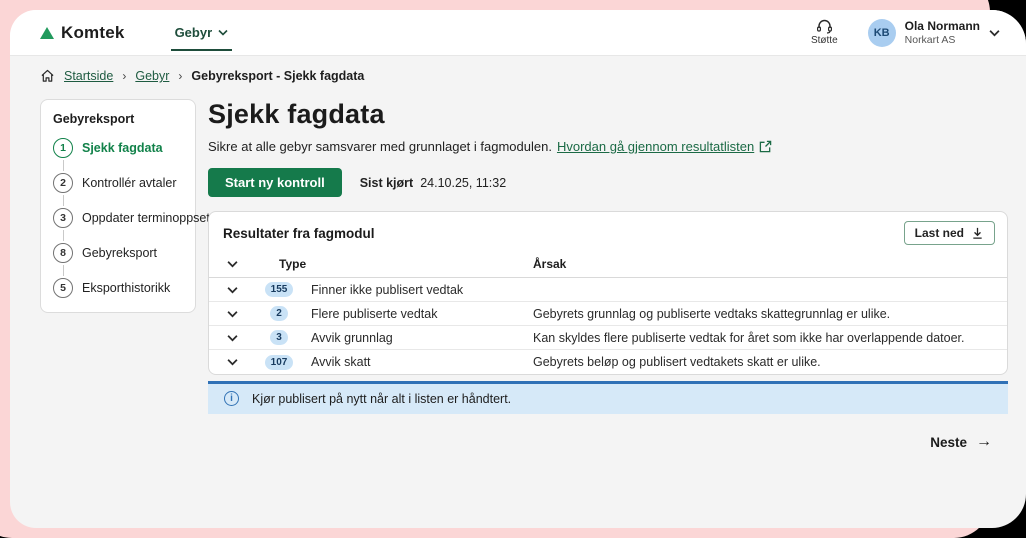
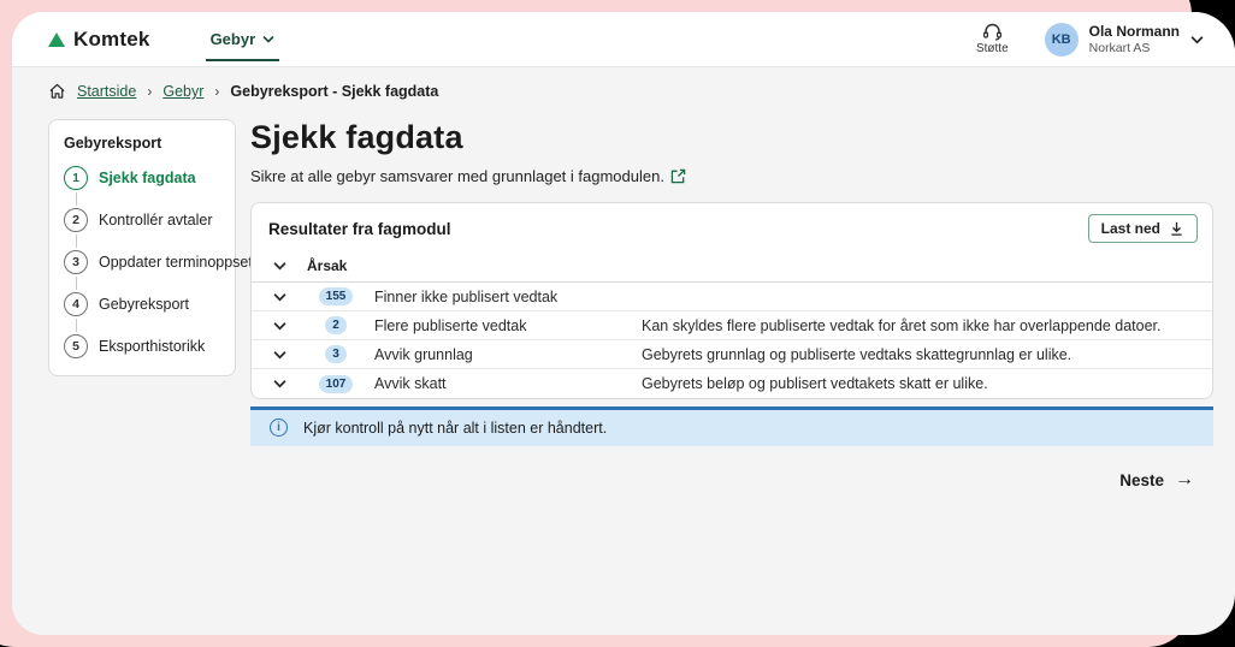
  Komtek
  Gebyr
  Støtte
  KB
  Ola Normann
  Norkart AS
  Startside
  ›
  Gebyr
  ›
  Gebyreksport - Sjekk fagdata
  Gebyreksport
  1
  Sjekk fagdata
  2
  Kontrollér avtaler
  3
  Oppdater terminoppse
- 8
+ 4
  Gebyreksport
  5
  Eksporthistorikk
  Sjekk fagdata
  Sikre at alle gebyr samsvarer med grunnlaget i fagmodulen.
- Hvordan gå gjennom resultatlisten
- Start ny kontroll
- Sist kjørt
- 24.10.25, 11:32
  Resultater fra fagmodul
  Last ned
- Type
  Årsak
  155
  Finner ikke publisert vedtak
  2
  Flere publiserte vedtak
- Gebyrets grunnlag og publiserte vedtaks skattegrunnlag er ulike.
+ Kan skyldes flere publiserte vedtak for året som ikke har overlappende datoer.
  3
  Avvik grunnlag
- Kan skyldes flere publiserte vedtak for året som ikke har overlappende datoer.
+ Gebyrets grunnlag og publiserte vedtaks skattegrunnlag er ulike.
  107
  Avvik skatt
  Gebyrets beløp og publisert vedtakets skatt er ulike.
  i
- Kjør publisert på nytt når alt i listen er håndtert.
+ Kjør kontroll på nytt når alt i listen er håndtert.
  Neste
  →
